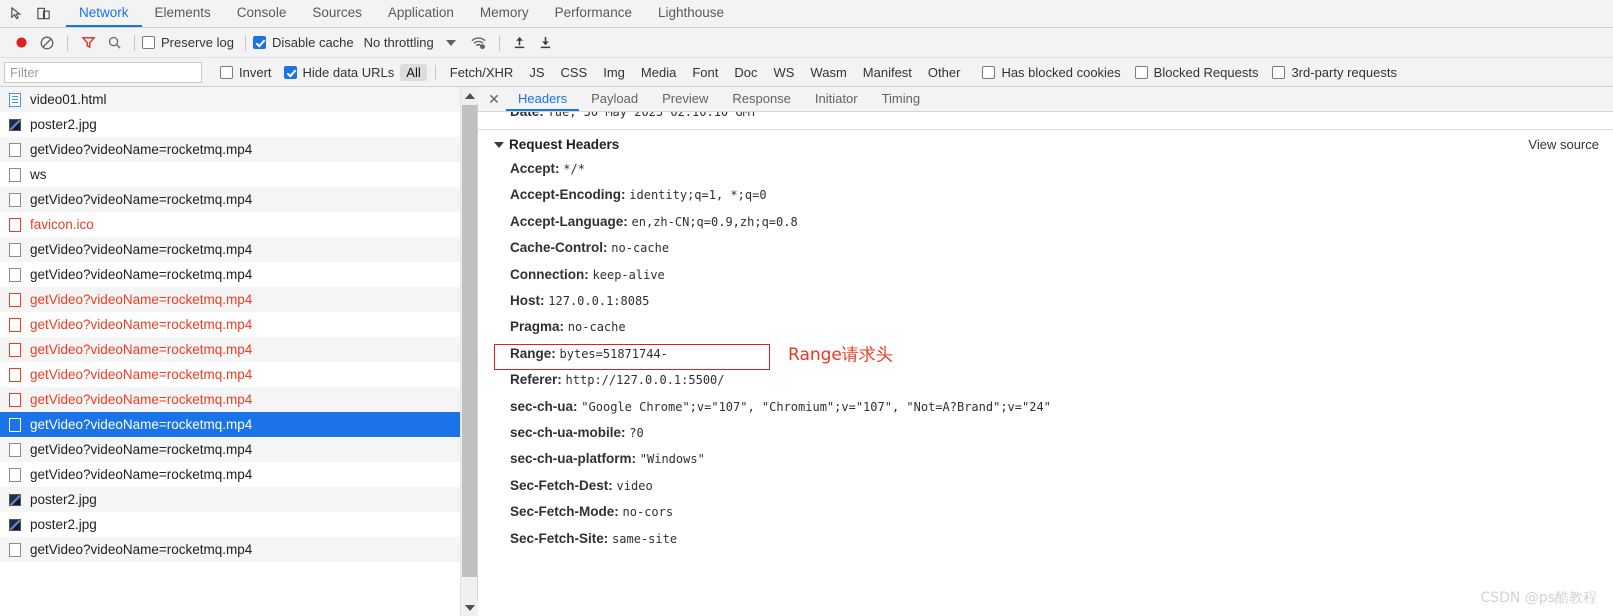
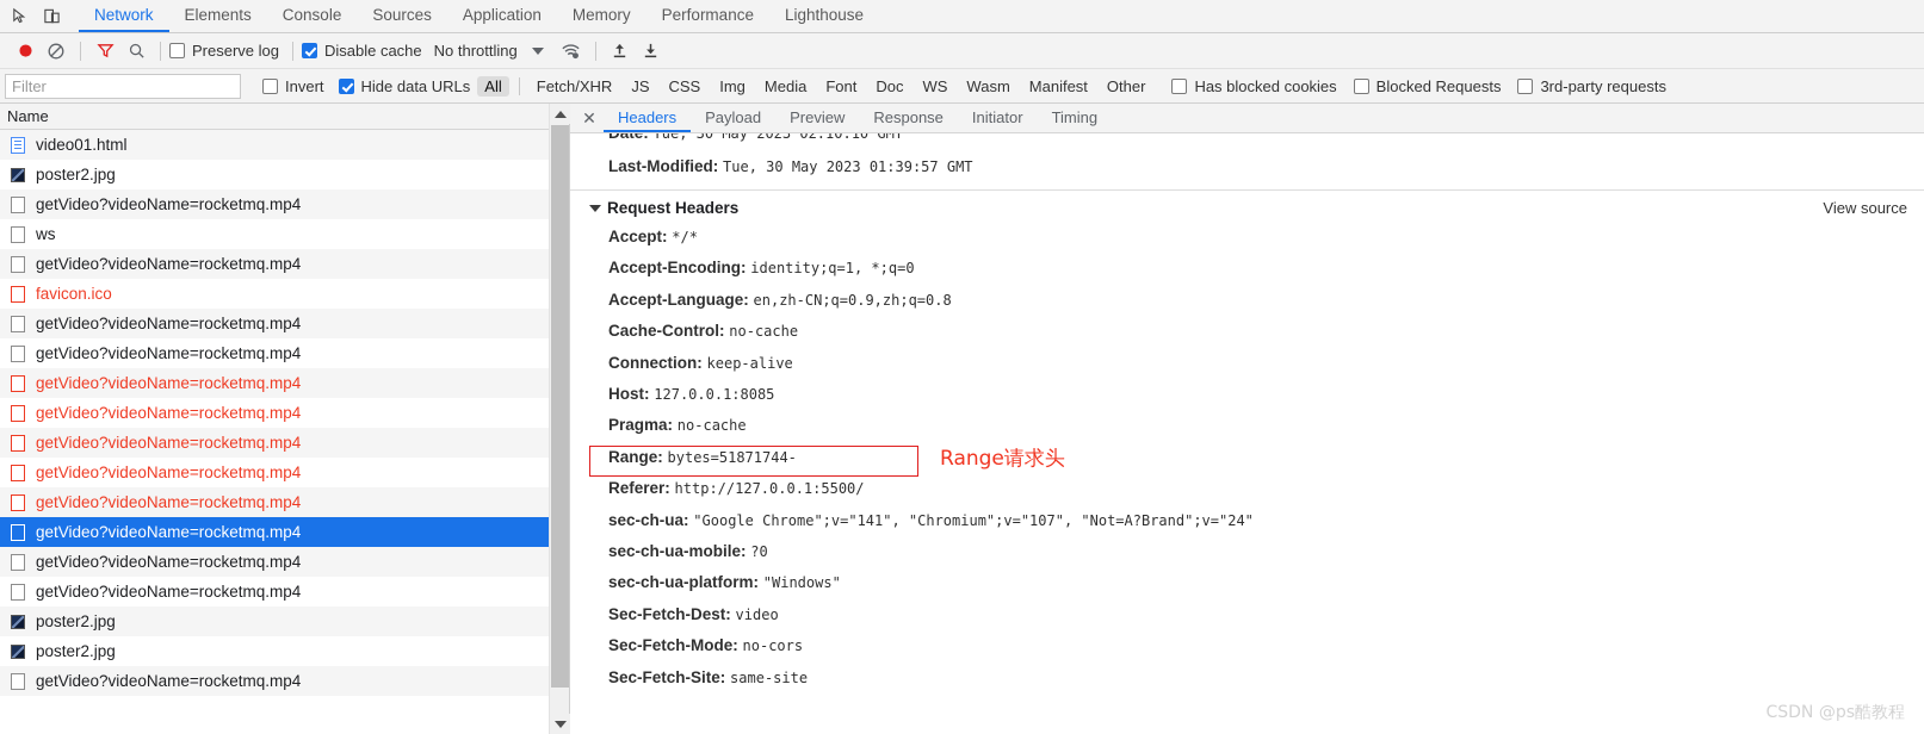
  Network
  Elements
  Console
  Sources
  Application
  Memory
  Performance
  Lighthouse
  Preserve log
  Disable cache
  No throttling
  Filter
  Invert
  Hide data URLs
  All
  Fetch/XHR
  JS
  CSS
  Img
  Media
  Font
  Doc
  WS
  Wasm
  Manifest
  Other
  Has blocked cookies
  Blocked Requests
  3rd-party requests
+ Name
  video01.html
  poster2.jpg
  getVideo?videoName=rocketmq.mp4
  ws
  getVideo?videoName=rocketmq.mp4
  favicon.ico
  getVideo?videoName=rocketmq.mp4
  getVideo?videoName=rocketmq.mp4
  getVideo?videoName=rocketmq.mp4
  getVideo?videoName=rocketmq.mp4
  getVideo?videoName=rocketmq.mp4
  getVideo?videoName=rocketmq.mp4
  getVideo?videoName=rocketmq.mp4
  getVideo?videoName=rocketmq.mp4
  getVideo?videoName=rocketmq.mp4
  getVideo?videoName=rocketmq.mp4
  poster2.jpg
  poster2.jpg
  getVideo?videoName=rocketmq.mp4
  ✕
  Headers
  Payload
  Preview
  Response
  Initiator
  Timing
  Date: Tue, 30 May 2023 02:10:10 GMT
+ Last-Modified: Tue, 30 May 2023 01:39:57 GMT
  Request Headers
  View source
  Accept: */*
  Accept-Encoding: identity;q=1, *;q=0
  Accept-Language: en,zh-CN;q=0.9,zh;q=0.8
  Cache-Control: no-cache
  Connection: keep-alive
  Host: 127.0.0.1:8085
  Pragma: no-cache
  Range: bytes=51871744-
  Range请求头
  Referer: http://127.0.0.1:5500/
- sec-ch-ua: "Google Chrome";v="107", "Chromium";v="107", "Not=A?Brand";v="24"
+ sec-ch-ua: "Google Chrome";v="141", "Chromium";v="107", "Not=A?Brand";v="24"
  sec-ch-ua-mobile: ?0
  sec-ch-ua-platform: "Windows"
  Sec-Fetch-Dest: video
  Sec-Fetch-Mode: no-cors
  Sec-Fetch-Site: same-site
  CSDN @ps酷教程
